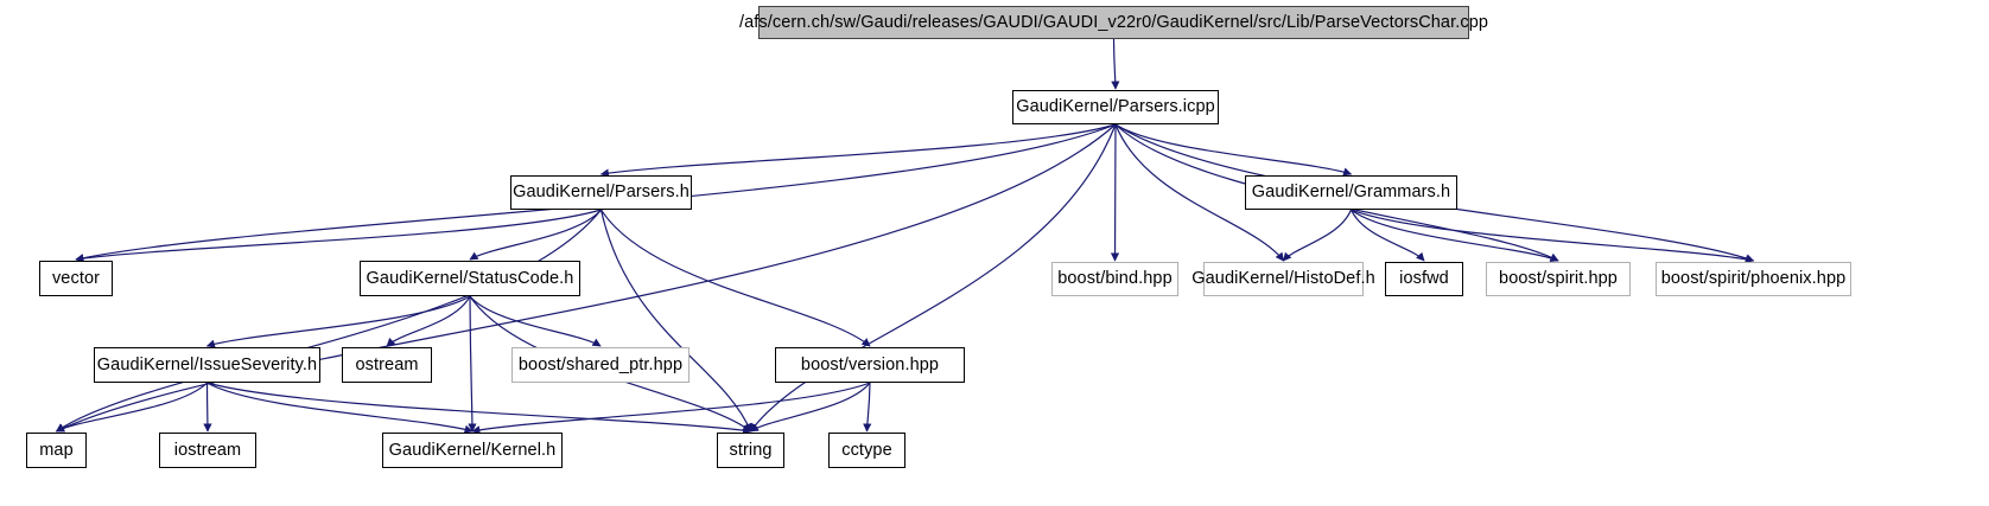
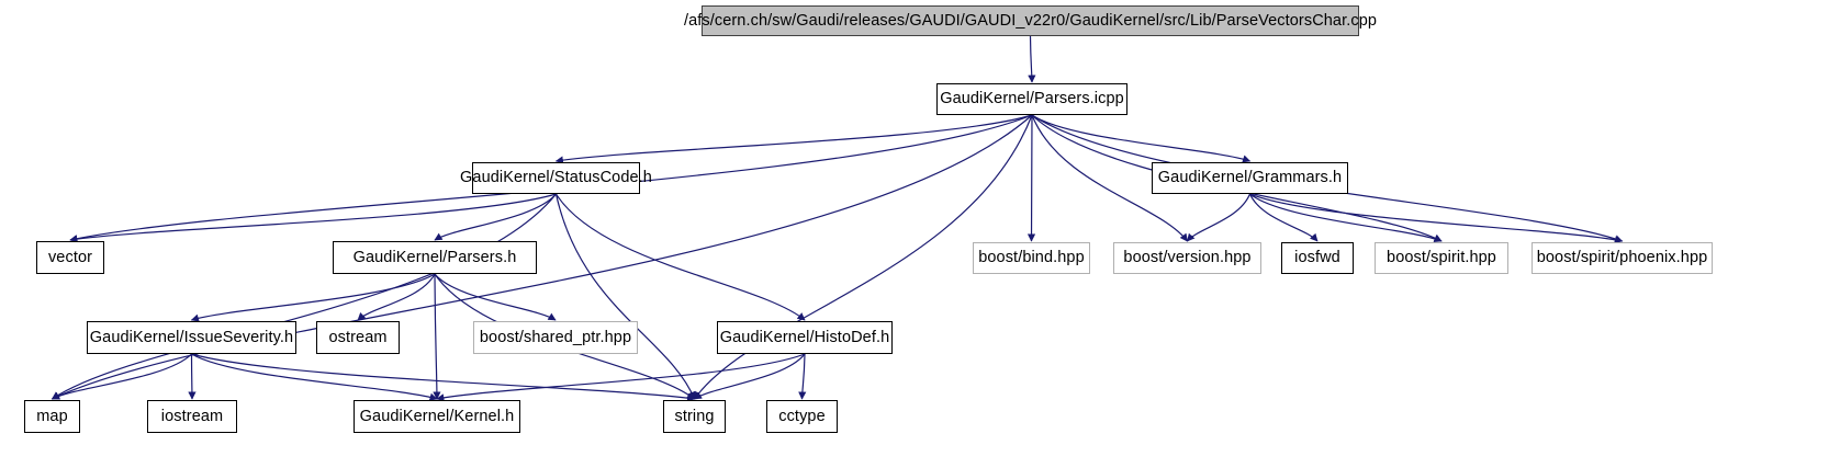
  /afs/cern.ch/sw/Gaudi/releases/GAUDI/GAUDI_v22r0/GaudiKernel/src/Lib/ParseVectorsChar.cpp
  GaudiKernel/Parsers.icpp
- GaudiKernel/Parsers.h
+ GaudiKernel/StatusCode.h
  GaudiKernel/Grammars.h
  vector
- GaudiKernel/StatusCode.h
+ GaudiKernel/Parsers.h
  boost/bind.hpp
- GaudiKernel/HistoDef.h
+ boost/version.hpp
  iosfwd
  boost/spirit.hpp
  boost/spirit/phoenix.hpp
  GaudiKernel/IssueSeverity.h
  ostream
  boost/shared_ptr.hpp
- boost/version.hpp
+ GaudiKernel/HistoDef.h
  map
  iostream
  GaudiKernel/Kernel.h
  string
  cctype
